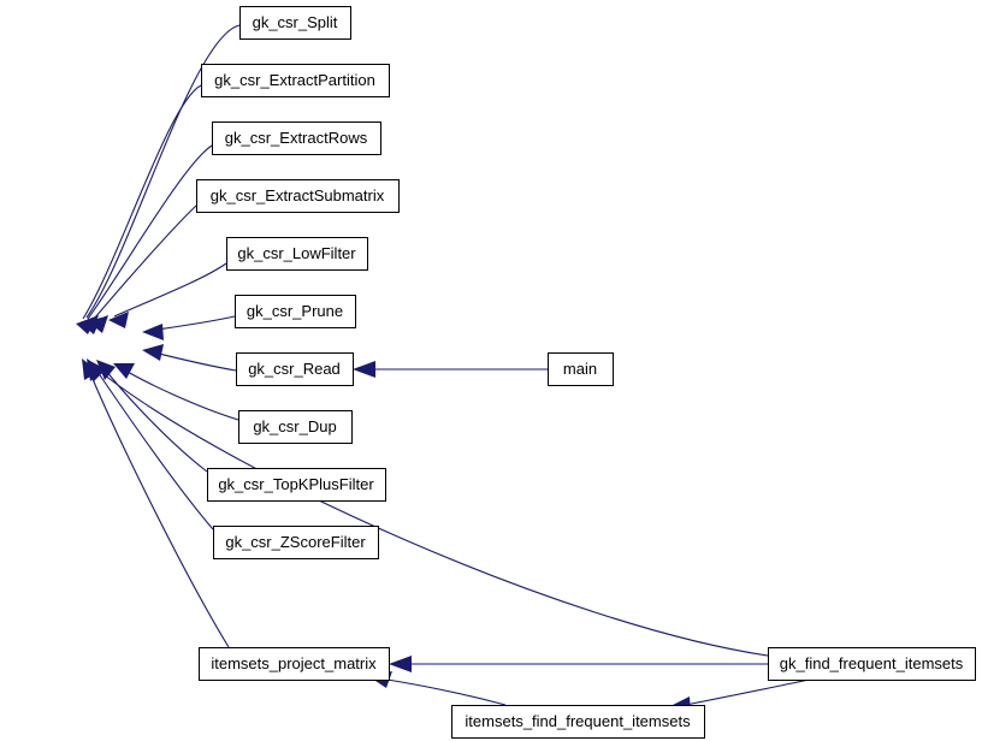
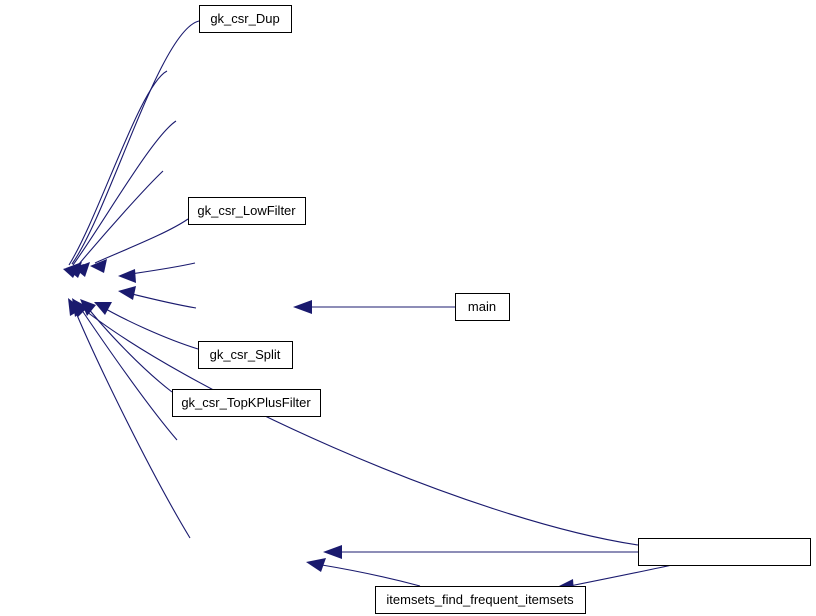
- gk_csr_Split
+ gk_csr_Dup
- gk_csr_ExtractPartition
- gk_csr_ExtractRows
- gk_csr_ExtractSubmatrix
  gk_csr_LowFilter
- gk_csr_Prune
- gk_csr_Read
- gk_csr_Dup
+ gk_csr_Split
  gk_csr_TopKPlusFilter
- gk_csr_ZScoreFilter
  main
- itemsets_project_matrix
  itemsets_find_frequent_itemsets
- gk_find_frequent_itemsets
